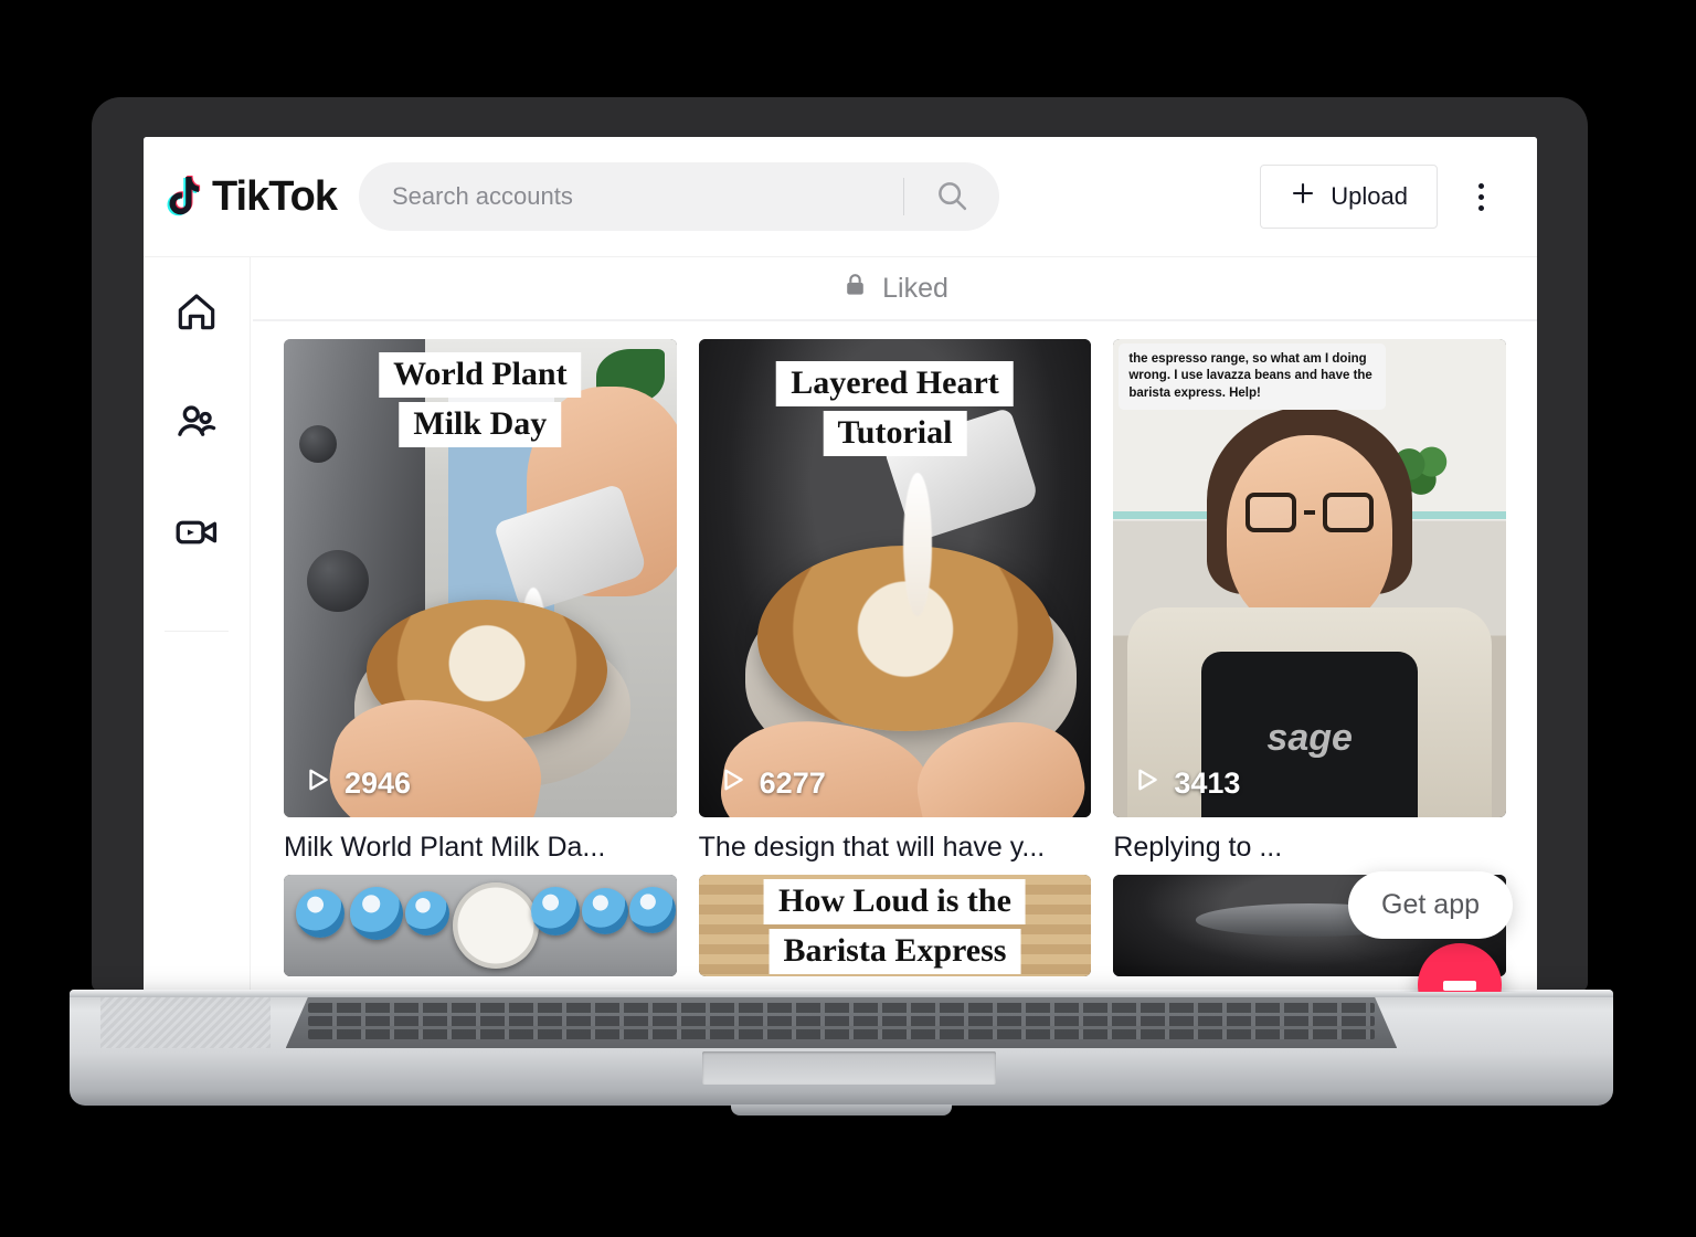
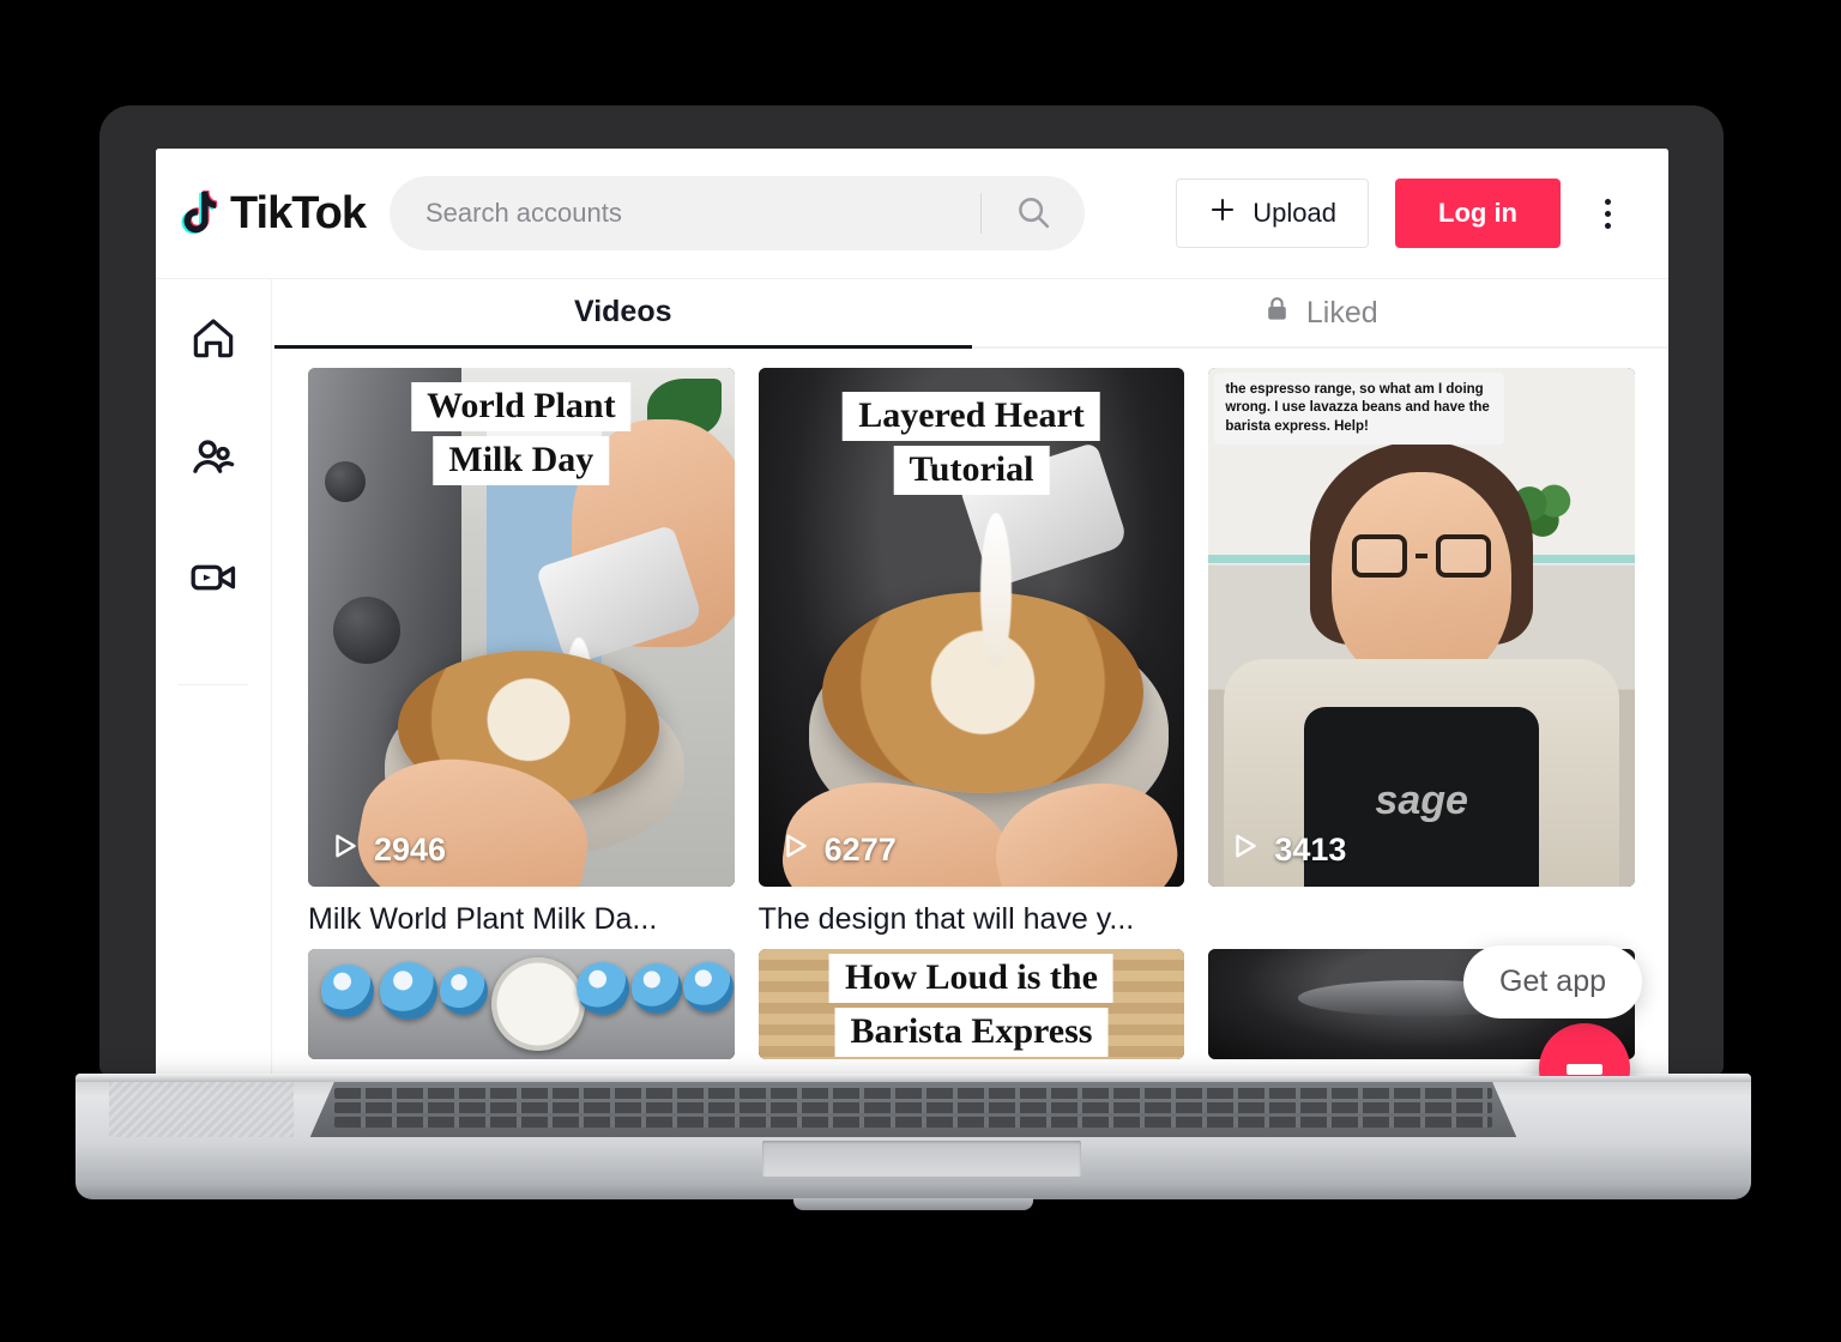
  TikTok
  Search accounts
  Upload
+ Log in
+ Videos
  Liked
  World Plant
  Milk Day
  2946
  Milk World Plant Milk Da...
  Layered Heart
  Tutorial
  6277
  The design that will have y...
  sage
  the espresso range, so what am I doing wrong. I use lavazza beans and have the barista express. Help!
  3413
- Replying to ...
  How Loud is the
  Barista Express
  Get app
